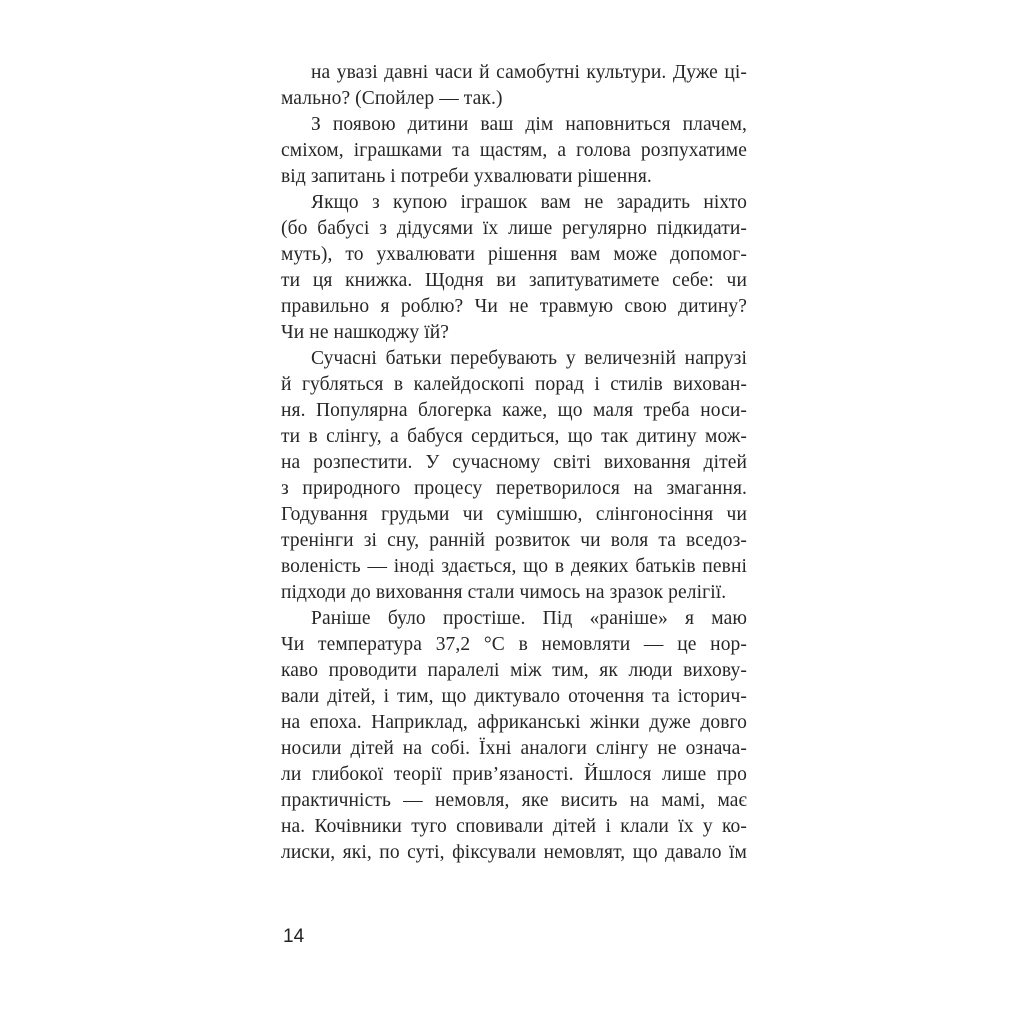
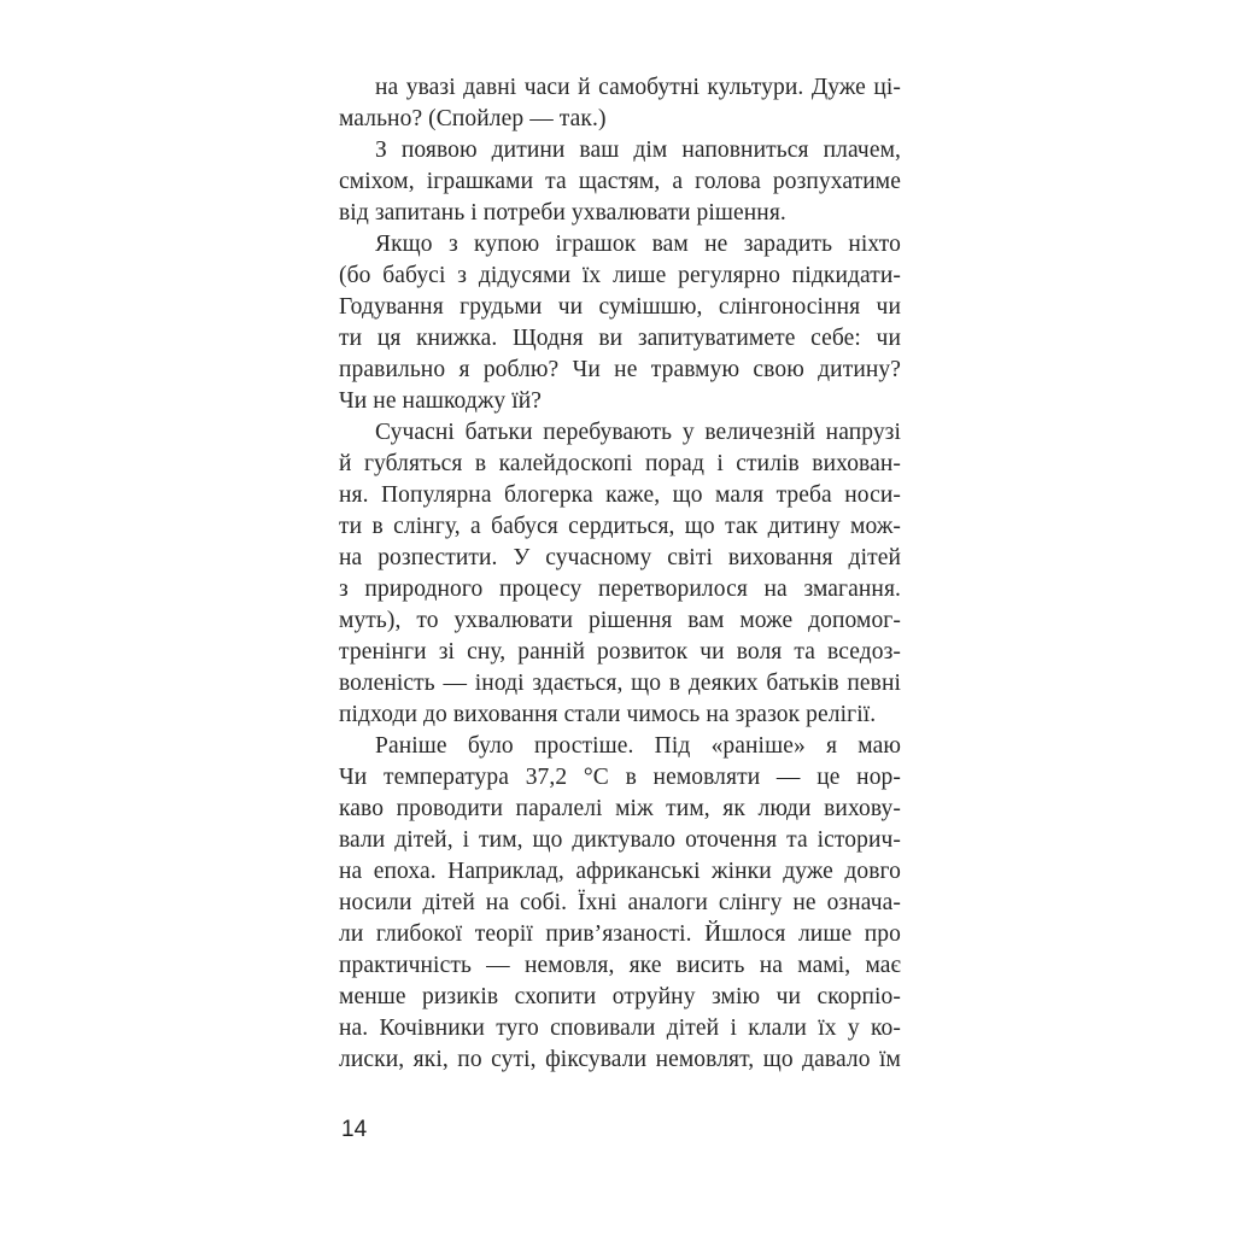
  на увазі давні часи й самобутні культури. Дуже ці-
  мально? (Спойлер — так.)
  З появою дитини ваш дім наповниться плачем,
  сміхом, іграшками та щастям, а голова розпухатиме
  від запитань і потреби ухвалювати рішення.
  Якщо з купою іграшок вам не зарадить ніхто
  (бо бабусі з дідусями їх лише регулярно підкидати-
- муть), то ухвалювати рішення вам може допомог-
+ Годування грудьми чи сумішшю, слінгоносіння чи
  ти ця книжка. Щодня ви запитуватимете себе: чи
  правильно я роблю? Чи не травмую свою дитину?
  Чи не нашкоджу їй?
  Сучасні батьки перебувають у величезній напрузі
  й губляться в калейдоскопі порад і стилів вихован-
  ня. Популярна блогерка каже, що маля треба носи-
  ти в слінгу, а бабуся сердиться, що так дитину мож-
  на розпестити. У сучасному світі виховання дітей
  з природного процесу перетворилося на змагання.
- Годування грудьми чи сумішшю, слінгоносіння чи
+ муть), то ухвалювати рішення вам може допомог-
  тренінги зі сну, ранній розвиток чи воля та вседоз-
  воленість — іноді здається, що в деяких батьків певні
  підходи до виховання стали чимось на зразок релігії.
  Раніше було простіше. Під «раніше» я маю
  Чи температура 37,2 °С в немовляти — це нор-
  каво проводити паралелі між тим, як люди вихову-
  вали дітей, і тим, що диктувало оточення та історич-
  на епоха. Наприклад, африканські жінки дуже довго
  носили дітей на собі. Їхні аналоги слінгу не означа-
  ли глибокої теорії прив’язаності. Йшлося лише про
  практичність — немовля, яке висить на мамі, має
+ менше ризиків схопити отруйну змію чи скорпіо-
  на. Кочівники туго сповивали дітей і клали їх у ко-
  лиски, які, по суті, фіксували немовлят, що давало їм
  14
